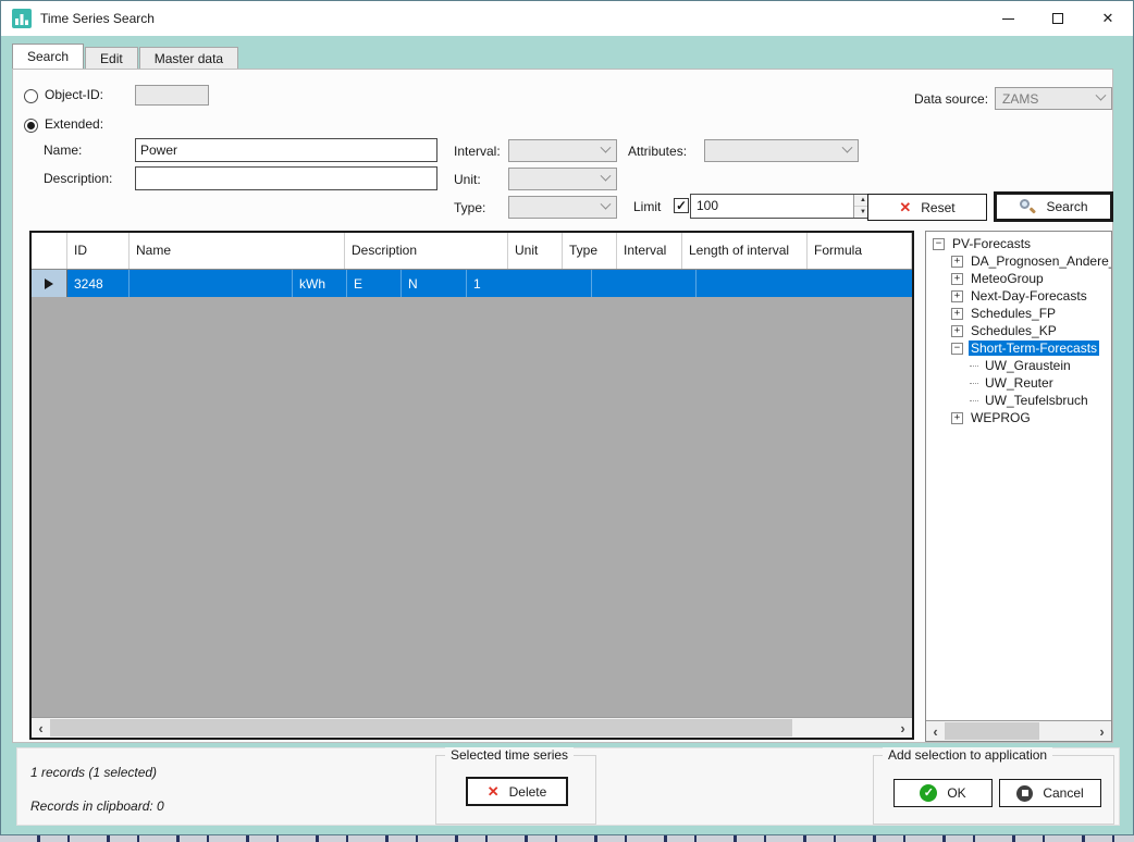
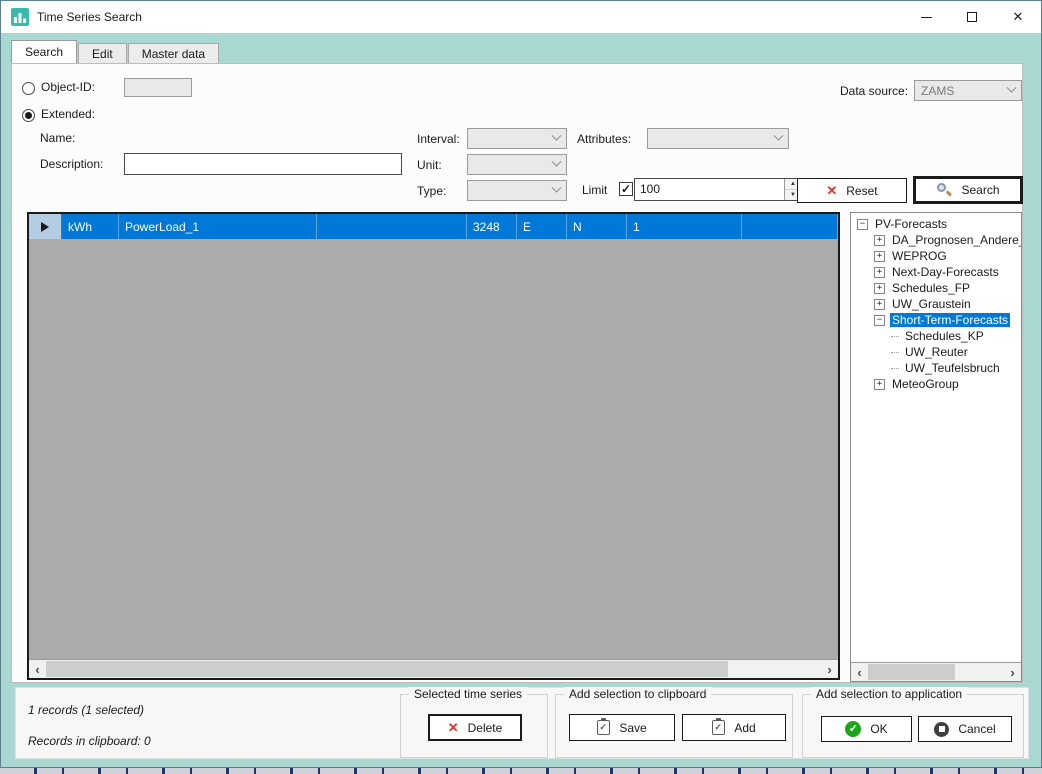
  Time Series Search
  ✕
  Search
  Edit
  Master data
  Object-ID:
  Extended:
  Name:
- Power
  Description:
  Interval:
  Attributes:
  Unit:
  Type:
  Limit
  ✓
  100
  ✕
  Reset
  Search
  Data source:
  ZAMS
- ID
- Name
- Description
- Unit
- Type
- Interval
- Length of interval
- Formula
- 3248
+ kWh
+ PowerLoad_1
- kWh
+ 3248
  E
  N
  1
  ‹
  ›
  −
  PV-Forecasts
  +
  DA_Prognosen_Andere
  +
- MeteoGroup
+ WEPROG
  +
  Next-Day-Forecasts
  +
  Schedules_FP
  +
- Schedules_KP
+ UW_Graustein
  −
  Short-Term-Forecasts
- UW_Graustein
+ Schedules_KP
  UW_Reuter
  UW_Teufelsbruch
  +
- WEPROG
+ MeteoGroup
  ‹
  ›
  1 records (1 selected)
  Records in clipboard: 0
  Selected time series
  ✕
  Delete
+ Add selection to clipboard
+ Save
+ Add
  Add selection to application
  ✓
  OK
  Cancel
